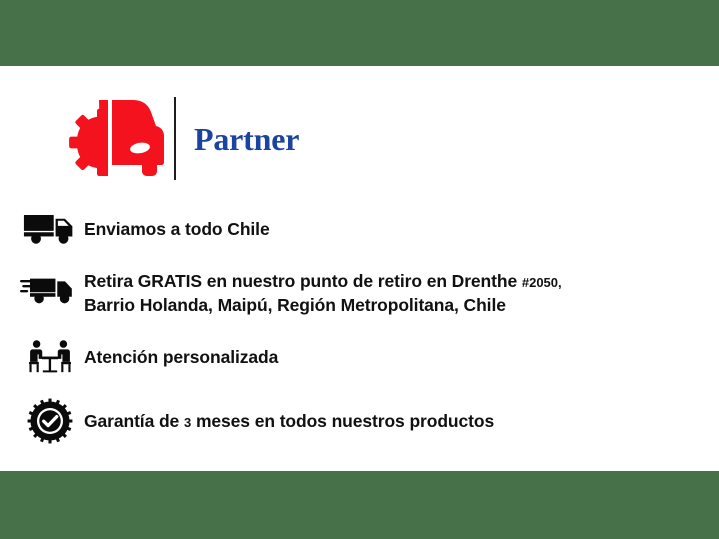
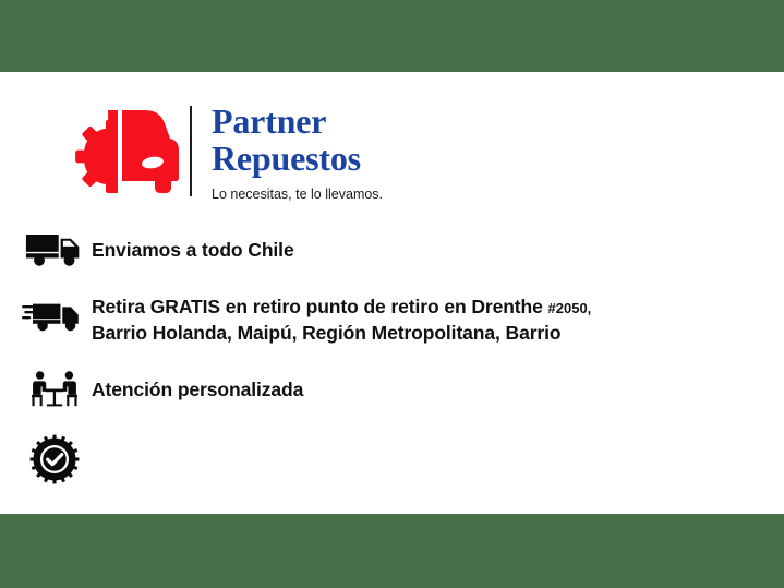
  Partner
+ Repuestos
+ Lo necesitas, te lo llevamos.
  Enviamos a todo Chile
- Retira GRATIS en nuestro punto de retiro en Drenthe #2050,
+ Retira GRATIS en retiro punto de retiro en Drenthe #2050,
- Barrio Holanda, Maipú, Región Metropolitana, Chile
+ Barrio Holanda, Maipú, Región Metropolitana, Barrio
  Atención personalizada
- Garantía de 3 meses en todos nuestros productos
